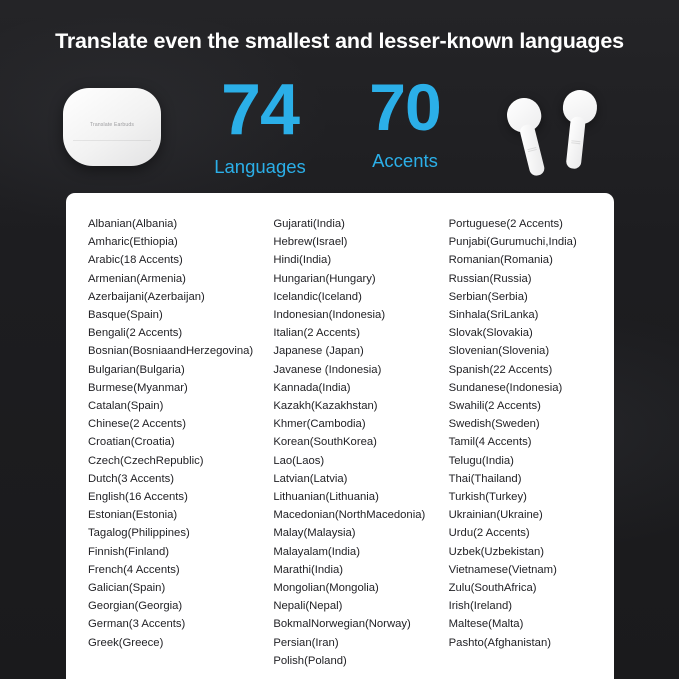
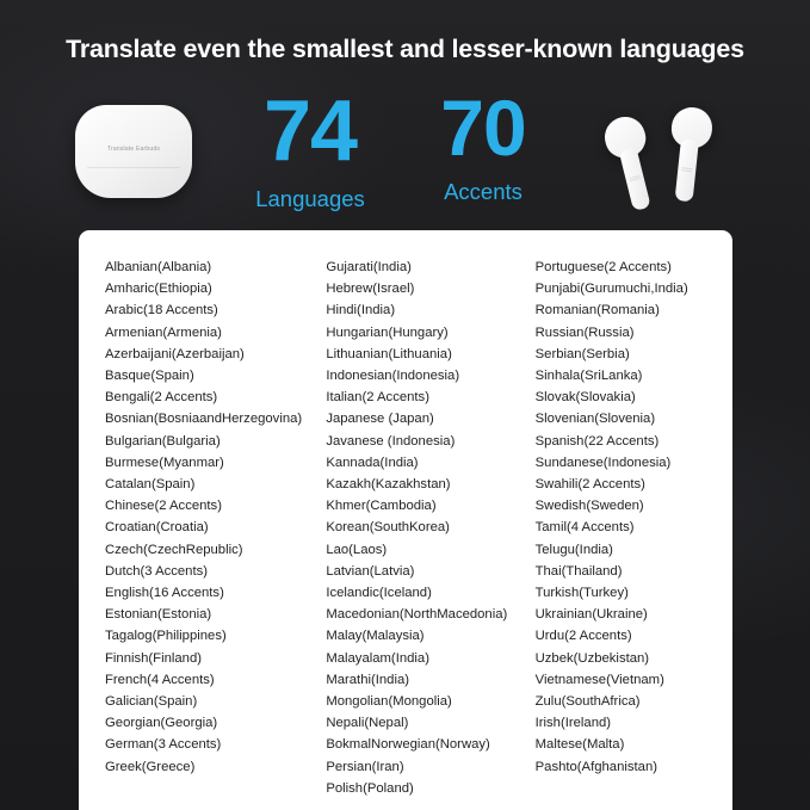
  Translate even the smallest and lesser-known languages
  74
  Languages
  70
  Accents
  Albanian(Albania)
  Amharic(Ethiopia)
  Arabic(18 Accents)
  Armenian(Armenia)
  Azerbaijani(Azerbaijan)
  Basque(Spain)
  Bengali(2 Accents)
  Bosnian(BosniaandHerzegovina)
  Bulgarian(Bulgaria)
  Burmese(Myanmar)
  Catalan(Spain)
  Chinese(2 Accents)
  Croatian(Croatia)
  Czech(CzechRepublic)
  Dutch(3 Accents)
  English(16 Accents)
  Estonian(Estonia)
  Tagalog(Philippines)
  Finnish(Finland)
  French(4 Accents)
  Galician(Spain)
  Georgian(Georgia)
  German(3 Accents)
  Greek(Greece)
  Gujarati(India)
  Hebrew(Israel)
  Hindi(India)
  Hungarian(Hungary)
- Icelandic(Iceland)
+ Lithuanian(Lithuania)
  Indonesian(Indonesia)
  Italian(2 Accents)
  Japanese (Japan)
  Javanese (Indonesia)
  Kannada(India)
  Kazakh(Kazakhstan)
  Khmer(Cambodia)
  Korean(SouthKorea)
  Lao(Laos)
  Latvian(Latvia)
- Lithuanian(Lithuania)
+ Icelandic(Iceland)
  Macedonian(NorthMacedonia)
  Malay(Malaysia)
  Malayalam(India)
  Marathi(India)
  Mongolian(Mongolia)
  Nepali(Nepal)
  BokmalNorwegian(Norway)
  Persian(Iran)
  Polish(Poland)
  Portuguese(2 Accents)
  Punjabi(Gurumuchi,India)
  Romanian(Romania)
  Russian(Russia)
  Serbian(Serbia)
  Sinhala(SriLanka)
  Slovak(Slovakia)
  Slovenian(Slovenia)
  Spanish(22 Accents)
  Sundanese(Indonesia)
  Swahili(2 Accents)
  Swedish(Sweden)
  Tamil(4 Accents)
  Telugu(India)
  Thai(Thailand)
  Turkish(Turkey)
  Ukrainian(Ukraine)
  Urdu(2 Accents)
  Uzbek(Uzbekistan)
  Vietnamese(Vietnam)
  Zulu(SouthAfrica)
  Irish(Ireland)
  Maltese(Malta)
  Pashto(Afghanistan)
